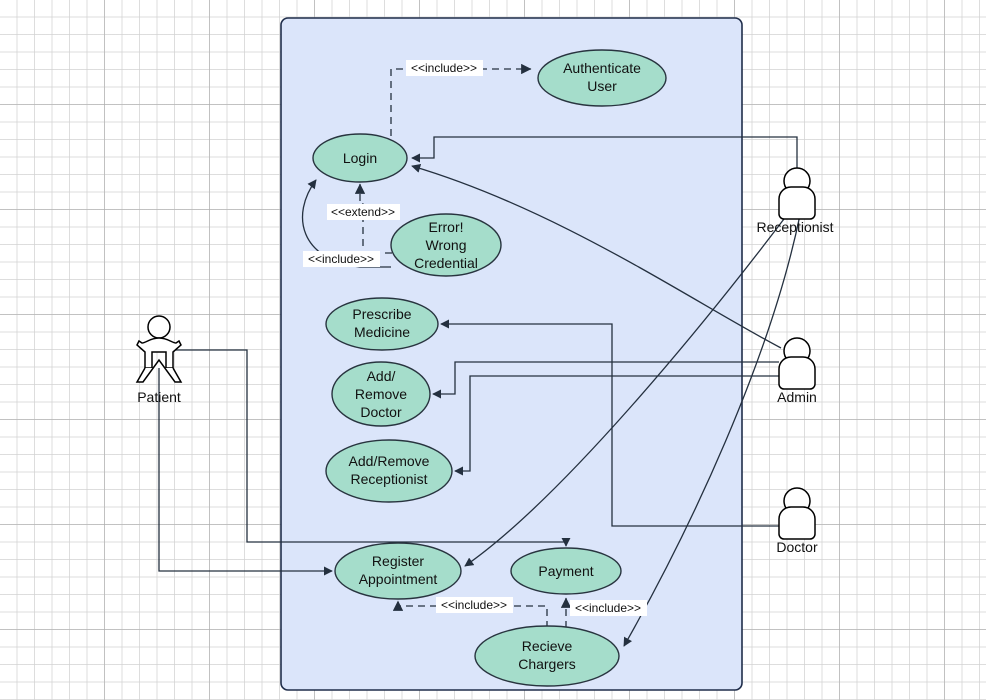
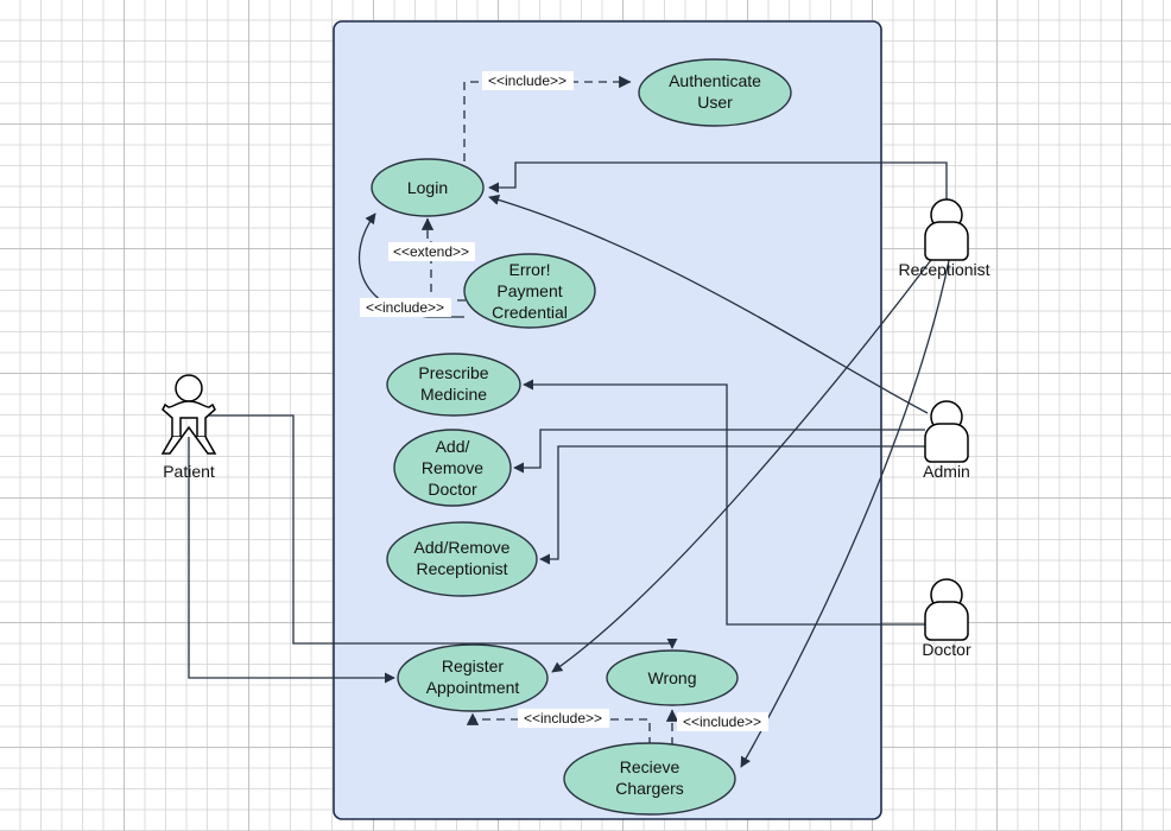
  Authenticate
  User
  Login
  Error!
- Wrong
+ Payment
  Credential
  Prescribe
  Medicine
  Add/
  Remove
  Doctor
  Add/Remove
  Receptionist
  Register
  Appointment
- Payment
+ Wrong
  Recieve
  Chargers
  <<include>>
  <<extend>>
  <<include>>
  <<include>>
  <<include>>
  Patient
  Receptionist
  Admin
  Doctor
